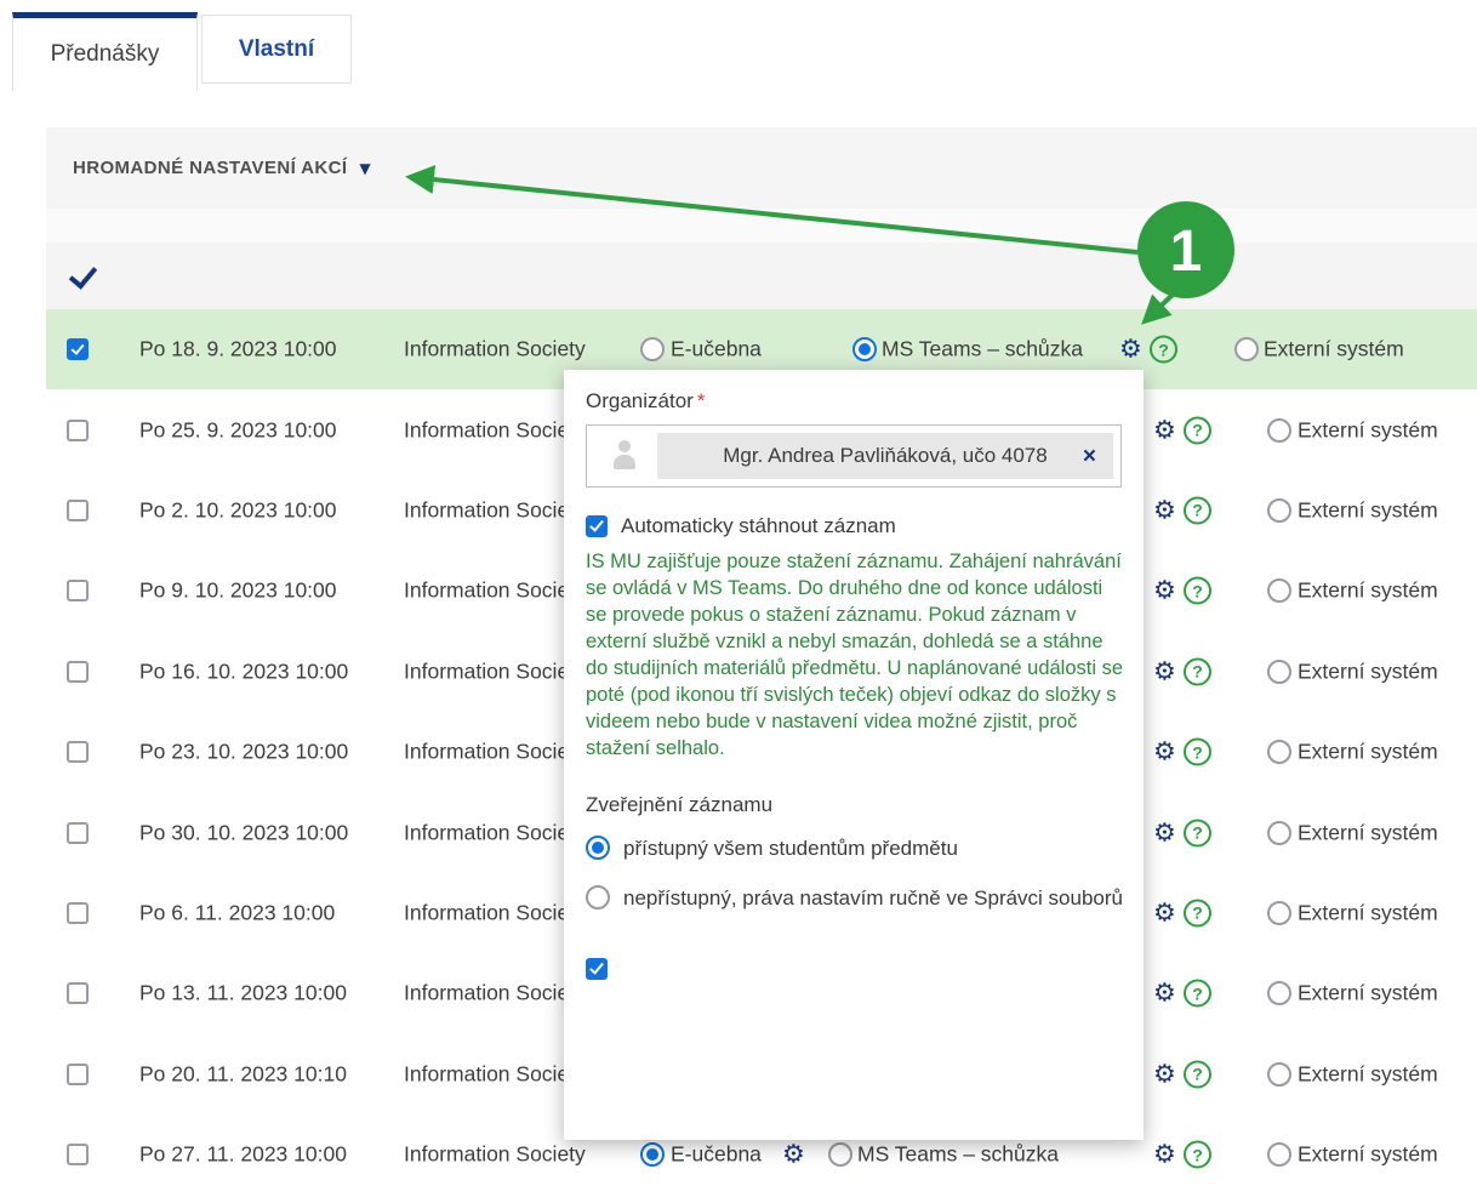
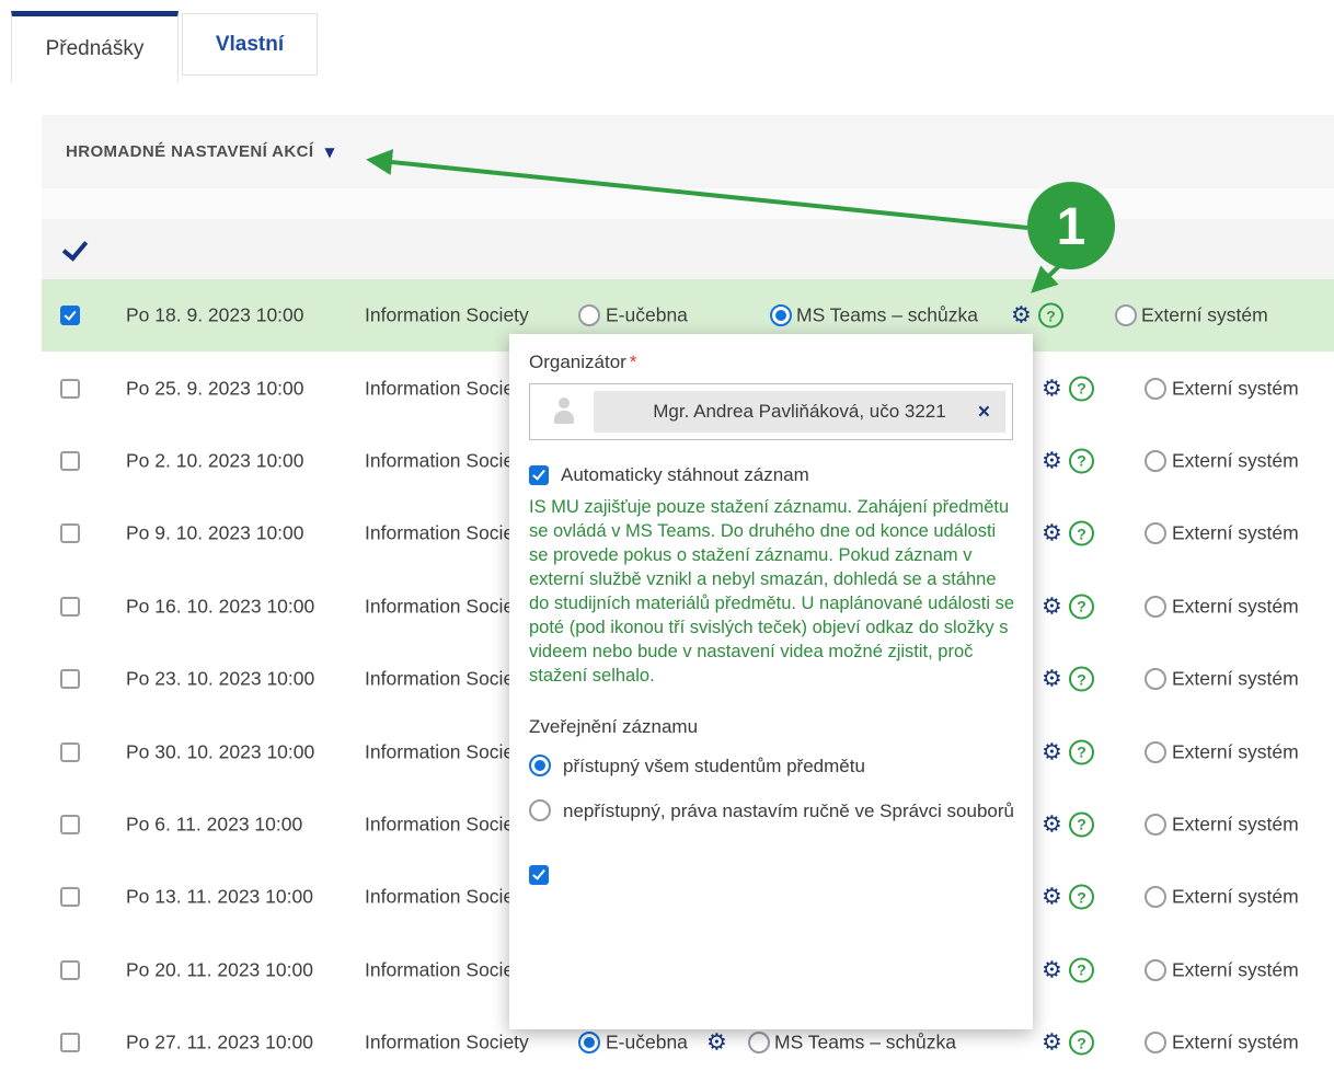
  Přednášky
  Vlastní
  HROMADNÉ NASTAVENÍ AKCÍ
  ▼
  Po 18. 9. 2023 10:00
  Information Society
  E-učebna
  MS Teams – schůzka
  ⚙
  ?
  Externí systém
  Po 25. 9. 2023 10:00
  Information Soci
  ⚙
  ?
  Externí systém
  Po 2. 10. 2023 10:00
  Information Soci
  ⚙
  ?
  Externí systém
  Po 9. 10. 2023 10:00
  Information Soci
  ⚙
  ?
  Externí systém
  Po 16. 10. 2023 10:00
  Information Soci
  ⚙
  ?
  Externí systém
  Po 23. 10. 2023 10:00
  Information Soci
  ⚙
  ?
  Externí systém
  Po 30. 10. 2023 10:00
  Information Soci
  ⚙
  ?
  Externí systém
  Po 6. 11. 2023 10:00
  Information Soci
  ⚙
  ?
  Externí systém
  Po 13. 11. 2023 10:00
  Information Soci
  ⚙
  ?
  Externí systém
- Po 20. 11. 2023 10:10
+ Po 20. 11. 2023 10:00
  Information Soci
  ⚙
  ?
  Externí systém
  Po 27. 11. 2023 10:00
  Information Society
  E-učebna
  ⚙
  MS Teams – schůzka
  ⚙
  ?
  Externí systém
  Organizátor *
- Mgr. Andrea Pavliňáková, učo 4078
+ Mgr. Andrea Pavliňáková, učo 3221
  ×
  Automaticky stáhnout záznam
- IS MU zajišťuje pouze stažení záznamu. Zahájení nahrávání se ovládá v MS Teams. Do druhého dne od konce události se provede pokus o stažení záznamu. Pokud záznam v externí službě vznikl a nebyl smazán, dohledá se a stáhne do studijních materiálů předmětu. U naplánované události se poté (pod ikonou tří svislých teček) objeví odkaz do složky s videem nebo bude v nastavení videa možné zjistit, proč stažení selhalo.
+ IS MU zajišťuje pouze stažení záznamu. Zahájení předmětu se ovládá v MS Teams. Do druhého dne od konce události se provede pokus o stažení záznamu. Pokud záznam v externí službě vznikl a nebyl smazán, dohledá se a stáhne do studijních materiálů předmětu. U naplánované události se poté (pod ikonou tří svislých teček) objeví odkaz do složky s videem nebo bude v nastavení videa možné zjistit, proč stažení selhalo.
  Zveřejnění záznamu
  přístupný všem studentům předmětu
  nepřístupný, práva nastavím ručně ve Správci souborů
  1
